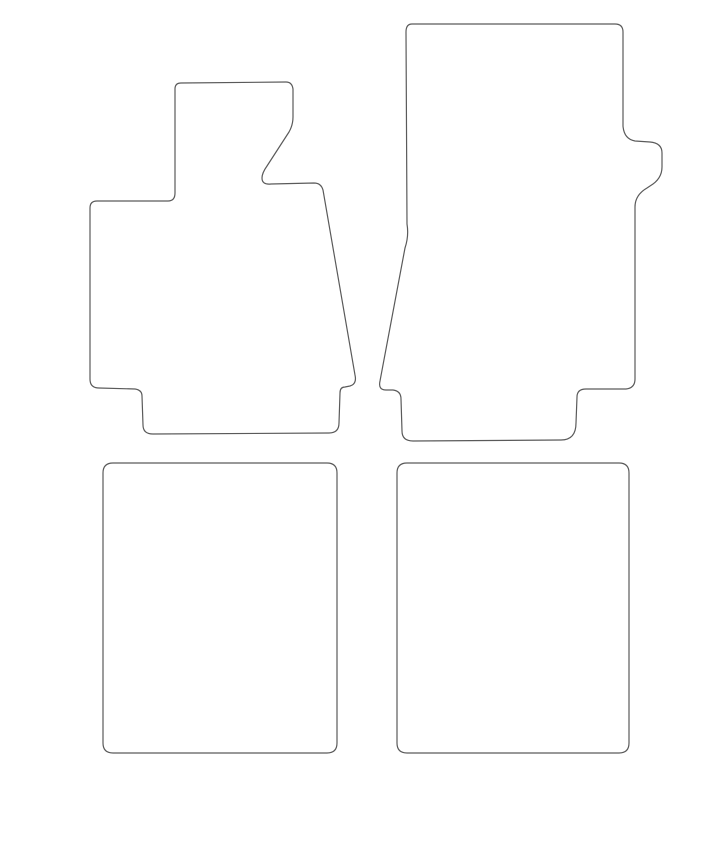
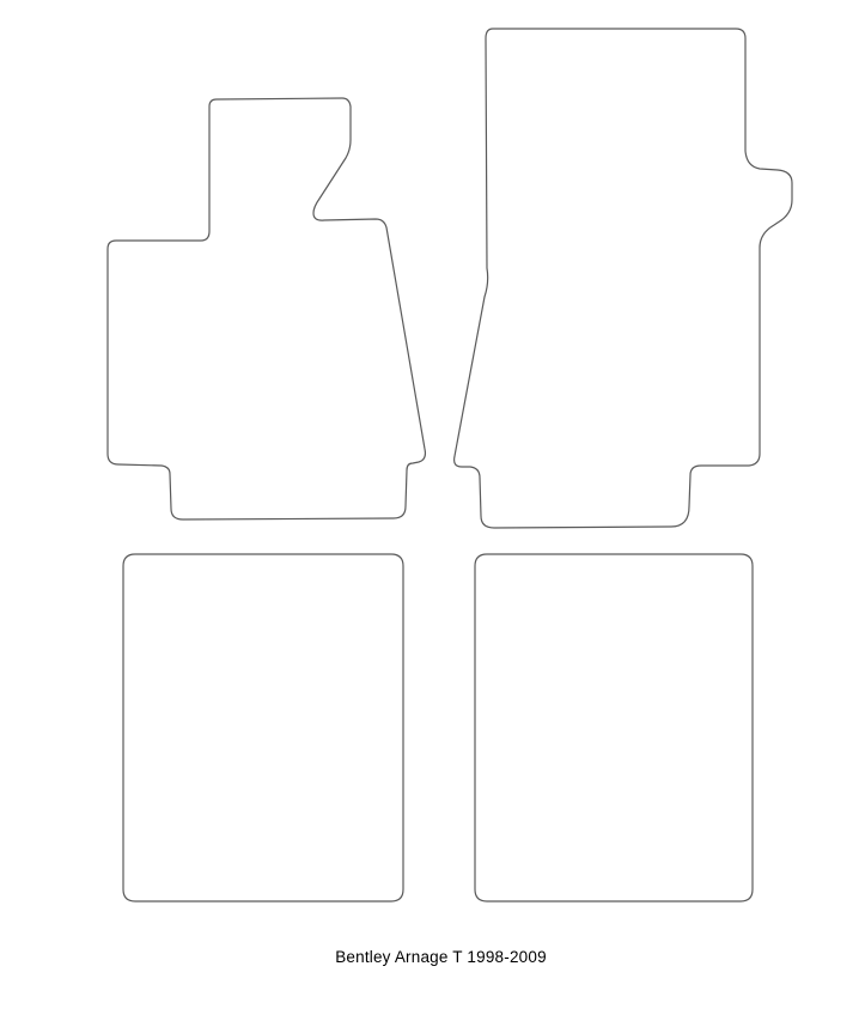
+ Bentley Arnage T 1998-2009
